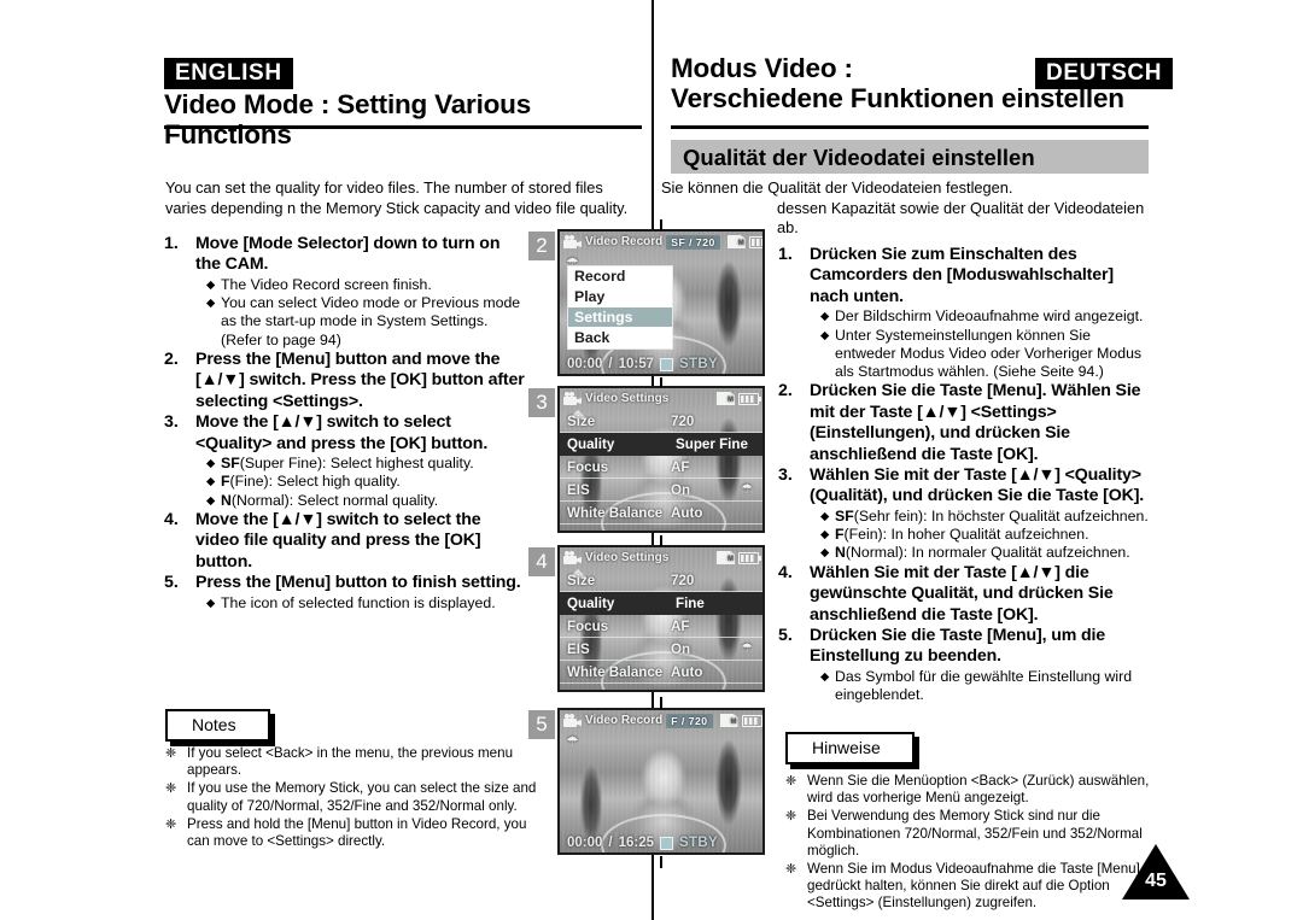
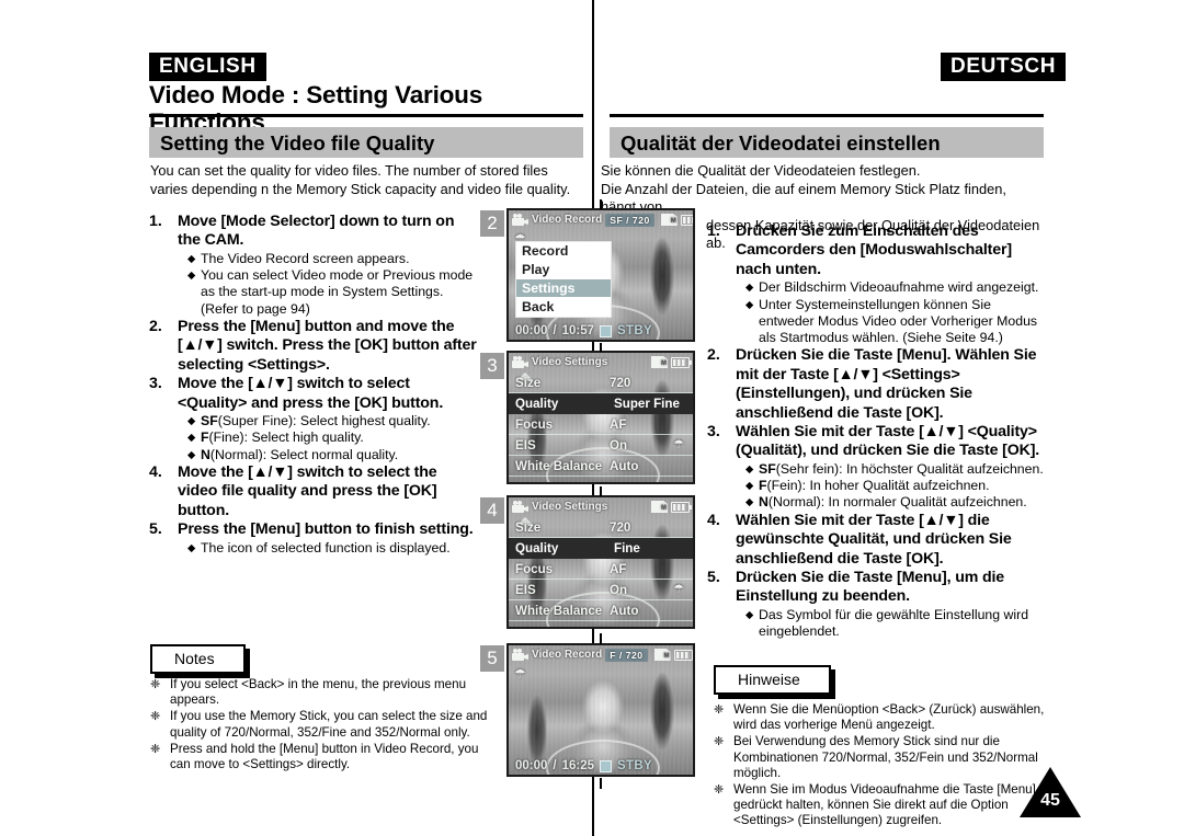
  ENGLISH
  Video Mode : Setting Various Functions
+ Setting the Video file Quality
  You can set the quality for video files. The number of stored files varies depending n the Memory Stick capacity and video file quality.
  1.
  Move [Mode Selector] down to turn on the CAM.
  ◆
- The Video Record screen finish.
+ The Video Record screen appears.
  ◆
  You can select Video mode or Previous mode as the start-up mode in System Settings. (Refer to page 94)
  2.
  Press the [Menu] button and move the [▲/▼] switch. Press the [OK] button after selecting <Settings>.
  3.
  Move the [▲/▼] switch to select <Quality> and press the [OK] button.
  ◆
  SF(Super Fine): Select highest quality.
  ◆
  F(Fine): Select high quality.
  ◆
  N(Normal): Select normal quality.
  4.
  Move the [▲/▼] switch to select the video file quality and press the [OK] button.
  5.
  Press the [Menu] button to finish setting.
  ◆
  The icon of selected function is displayed.
  Notes
  ❈
  If you select <Back> in the menu, the previous menu appears.
  ❈
  If you use the Memory Stick, you can select the size and quality of 720/Normal, 352/Fine and 352/Normal only.
  ❈
  Press and hold the [Menu] button in Video Record, you can move to <Settings> directly.
  DEUTSCH
- Modus Video :
- Verschiedene Funktionen einstellen
  Qualität der Videodatei einstellen
  Sie können die Qualität der Videodateien festlegen.
+ Die Anzahl der Dateien, die auf einem Memory Stick Platz finden, hängt von
  dessen Kapazität sowie der Qualität der Videodateien ab.
  1.
  Drücken Sie zum Einschalten des Camcorders den [Moduswahlschalter] nach unten.
  ◆
  Der Bildschirm Videoaufnahme wird angezeigt.
  ◆
  Unter Systemeinstellungen können Sie entweder Modus Video oder Vorheriger Modus als Startmodus wählen. (Siehe Seite 94.)
  2.
  Drücken Sie die Taste [Menu]. Wählen Sie mit der Taste [▲/▼] <Settings> (Einstellungen), und drücken Sie anschließend die Taste [OK].
  3.
  Wählen Sie mit der Taste [▲/▼] <Quality> (Qualität), und drücken Sie die Taste [OK].
  ◆
  SF(Sehr fein): In höchster Qualität aufzeichnen.
  ◆
  F(Fein): In hoher Qualität aufzeichnen.
  ◆
  N(Normal): In normaler Qualität aufzeichnen.
  4.
  Wählen Sie mit der Taste [▲/▼] die gewünschte Qualität, und drücken Sie anschließend die Taste [OK].
  5.
  Drücken Sie die Taste [Menu], um die Einstellung zu beenden.
  ◆
  Das Symbol für die gewählte Einstellung wird eingeblendet.
  Hinweise
  ❈
  Wenn Sie die Menüoption <Back> (Zurück) auswählen, wird das vorherige Menü angezeigt.
  ❈
  Bei Verwendung des Memory Stick sind nur die Kombinationen 720/Normal, 352/Fein und 352/Normal möglich.
  ❈
  Wenn Sie im Modus Videoaufnahme die Taste [Menu] gedrückt halten, können Sie direkt auf die Option <Settings> (Einstellungen) zugreifen.
  45
  2
  3
  4
  5
  Video Record
  SF / 720
  ☂
  Record
  Play
  Settings
  Back
  00:00
  /
  10:57
  STBY
  Video Settings
  Size
  720
  Quality
  Super Fine
  Focus
  AF
  EIS
  On
  ☂
  White Balance
  Auto
  Video Settings
  Size
  720
  Quality
  Fine
  Focus
  AF
  EIS
  On
  ☂
  White Balance
  Auto
  Video Record
  F / 720
  ☂
  00:00
  /
  16:25
  STBY
